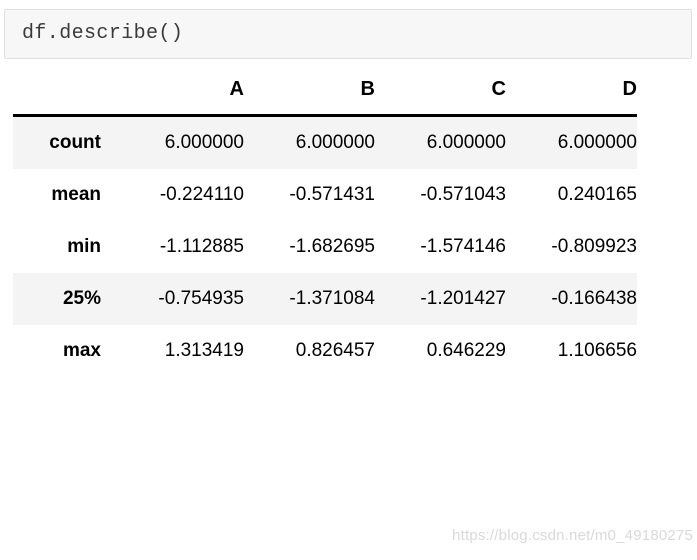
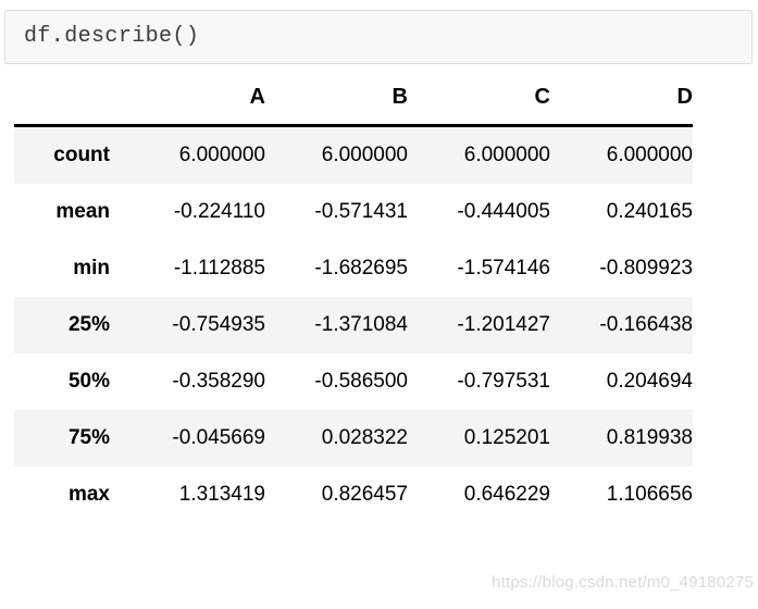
  df.describe()
  	A	B	C	D
  count	6.000000	6.000000	6.000000	6.000000
- mean	-0.224110	-0.571431	-0.571043	0.240165
+ mean	-0.224110	-0.571431	-0.444005	0.240165
  min	-1.112885	-1.682695	-1.574146	-0.809923
  25%	-0.754935	-1.371084	-1.201427	-0.166438
+ 50%	-0.358290	-0.586500	-0.797531	0.204694
+ 75%	-0.045669	0.028322	0.125201	0.819938
  max	1.313419	0.826457	0.646229	1.106656
  https://blog.csdn.net/m0_49180275
